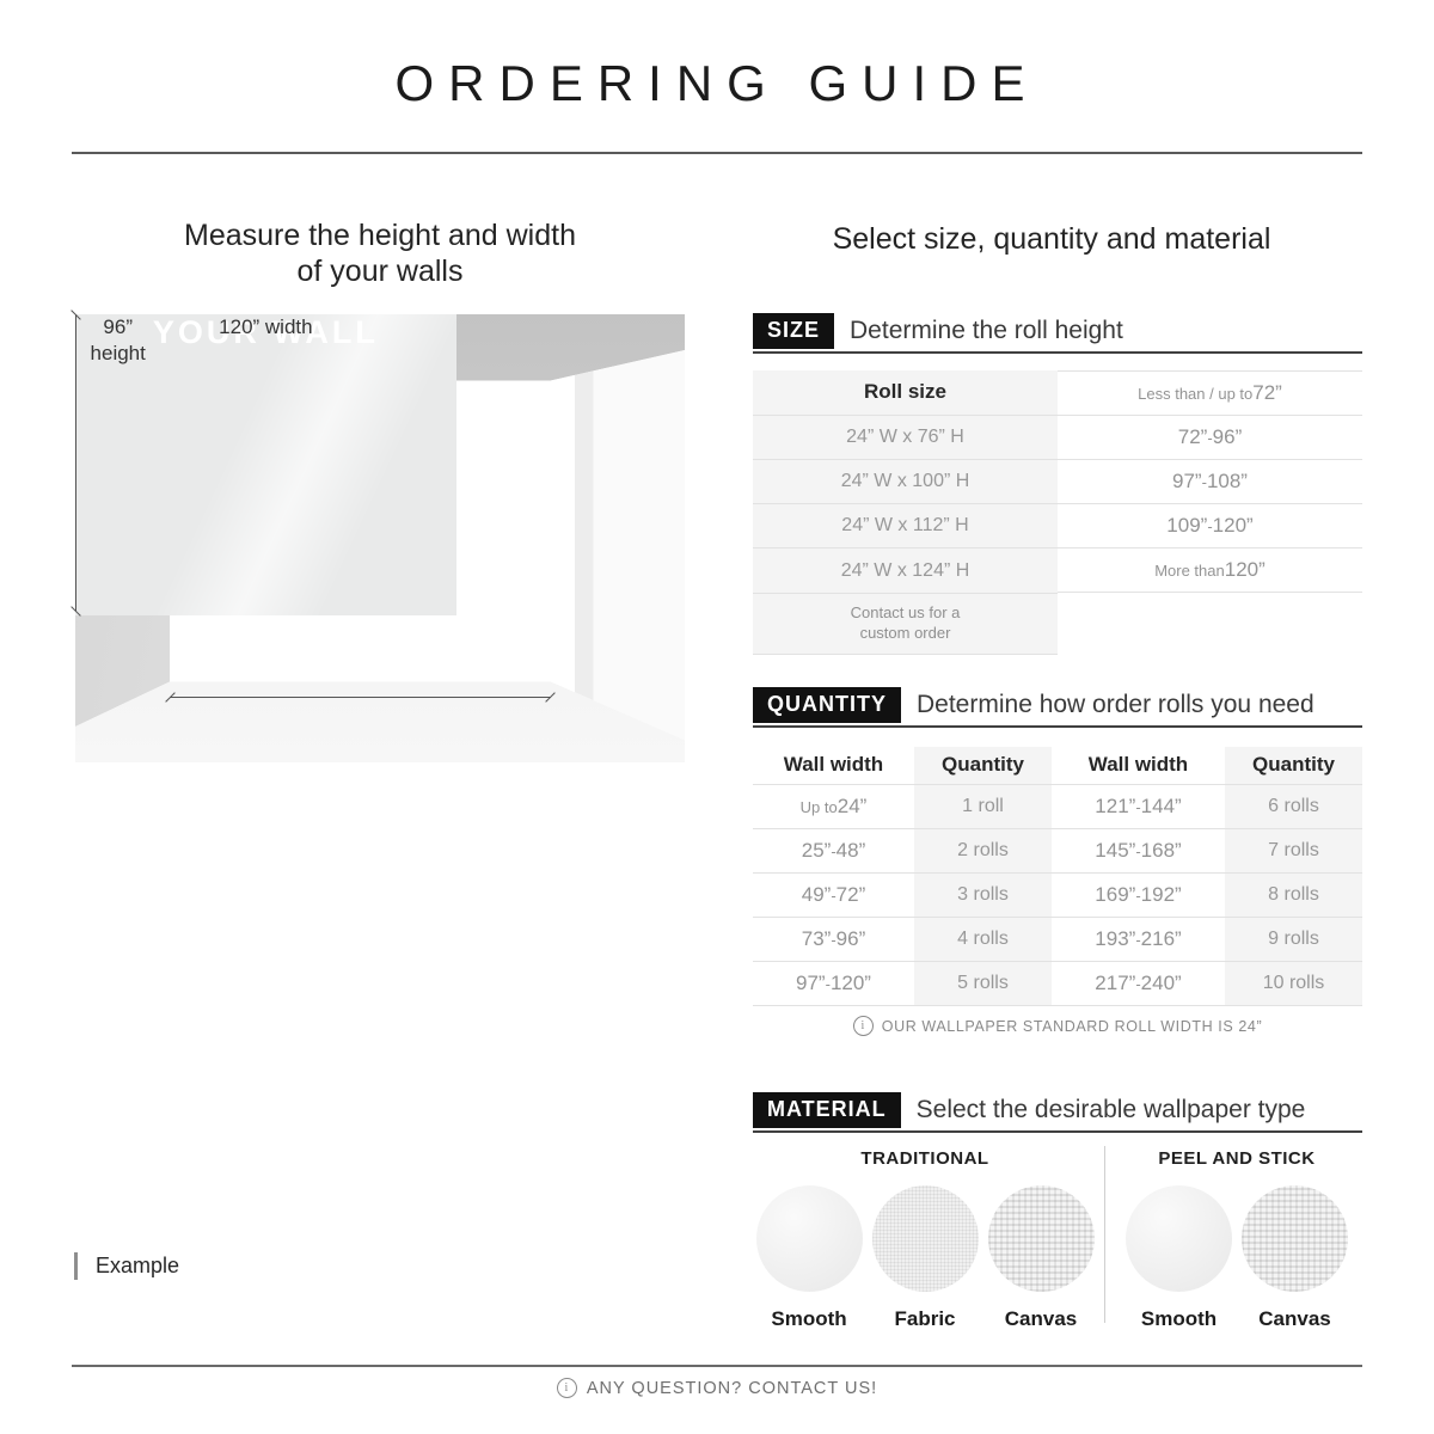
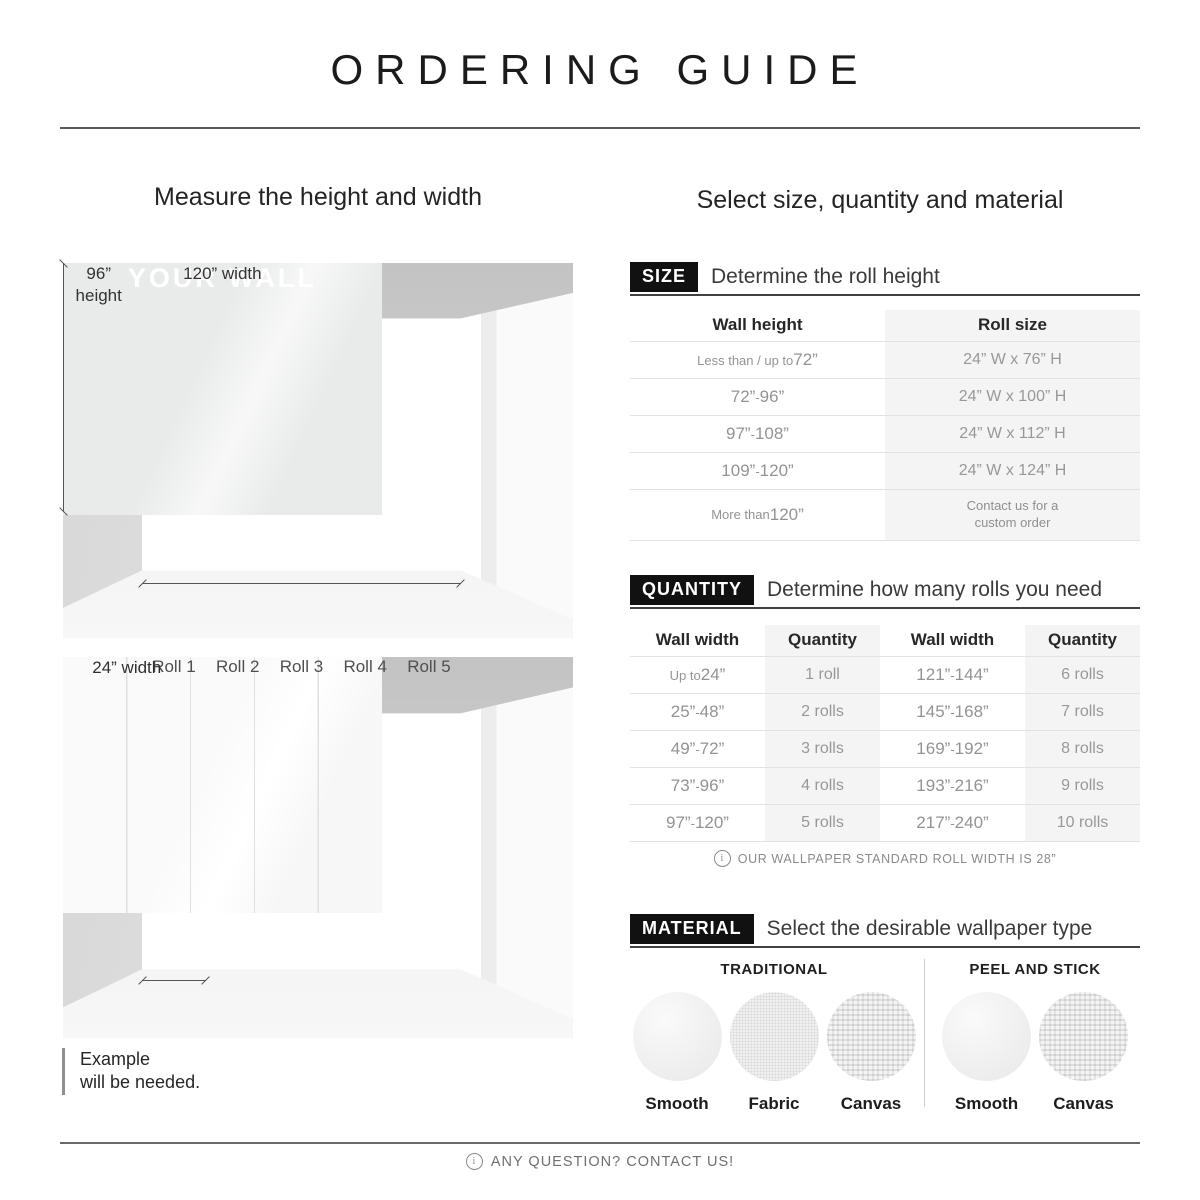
  ORDERING GUIDE
  Measure the height and width
- of your walls
  Select size, quantity and material
  YOUR WALL
  96”
  height
  120” width
+ Roll 1
+ Roll 2
+ Roll 3
+ Roll 4
+ Roll 5
+ 24” width
  Example
+ will be needed.
  SIZE
  Determine the roll height
+ Wall height
  Roll size
  Less than / up to
  72”
  24” W x 76” H
  72”
  -
  96”
  24” W x 100” H
  97”
  -
  108”
  24” W x 112” H
  109”
  -
  120”
  24” W x 124” H
  More than
  120”
  Contact us for a
  custom order
  QUANTITY
- Determine how order rolls you need
+ Determine how many rolls you need
  Wall width
  Quantity
  Wall width
  Quantity
  Up to
  24”
  1 roll
  121”
  -
  144”
  6 rolls
  25”
  -
  48”
  2 rolls
  145”
  -
  168”
  7 rolls
  49”
  -
  72”
  3 rolls
  169”
  -
  192”
  8 rolls
  73”
  -
  96”
  4 rolls
  193”
  -
  216”
  9 rolls
  97”
  -
  120”
  5 rolls
  217”
  -
  240”
  10 rolls
  i
- OUR WALLPAPER STANDARD ROLL WIDTH IS 24”
+ OUR WALLPAPER STANDARD ROLL WIDTH IS 28”
  MATERIAL
  Select the desirable wallpaper type
  TRADITIONAL
  Smooth
  Fabric
  Canvas
  PEEL AND STICK
  Smooth
  Canvas
  i
  ANY QUESTION? CONTACT US!
